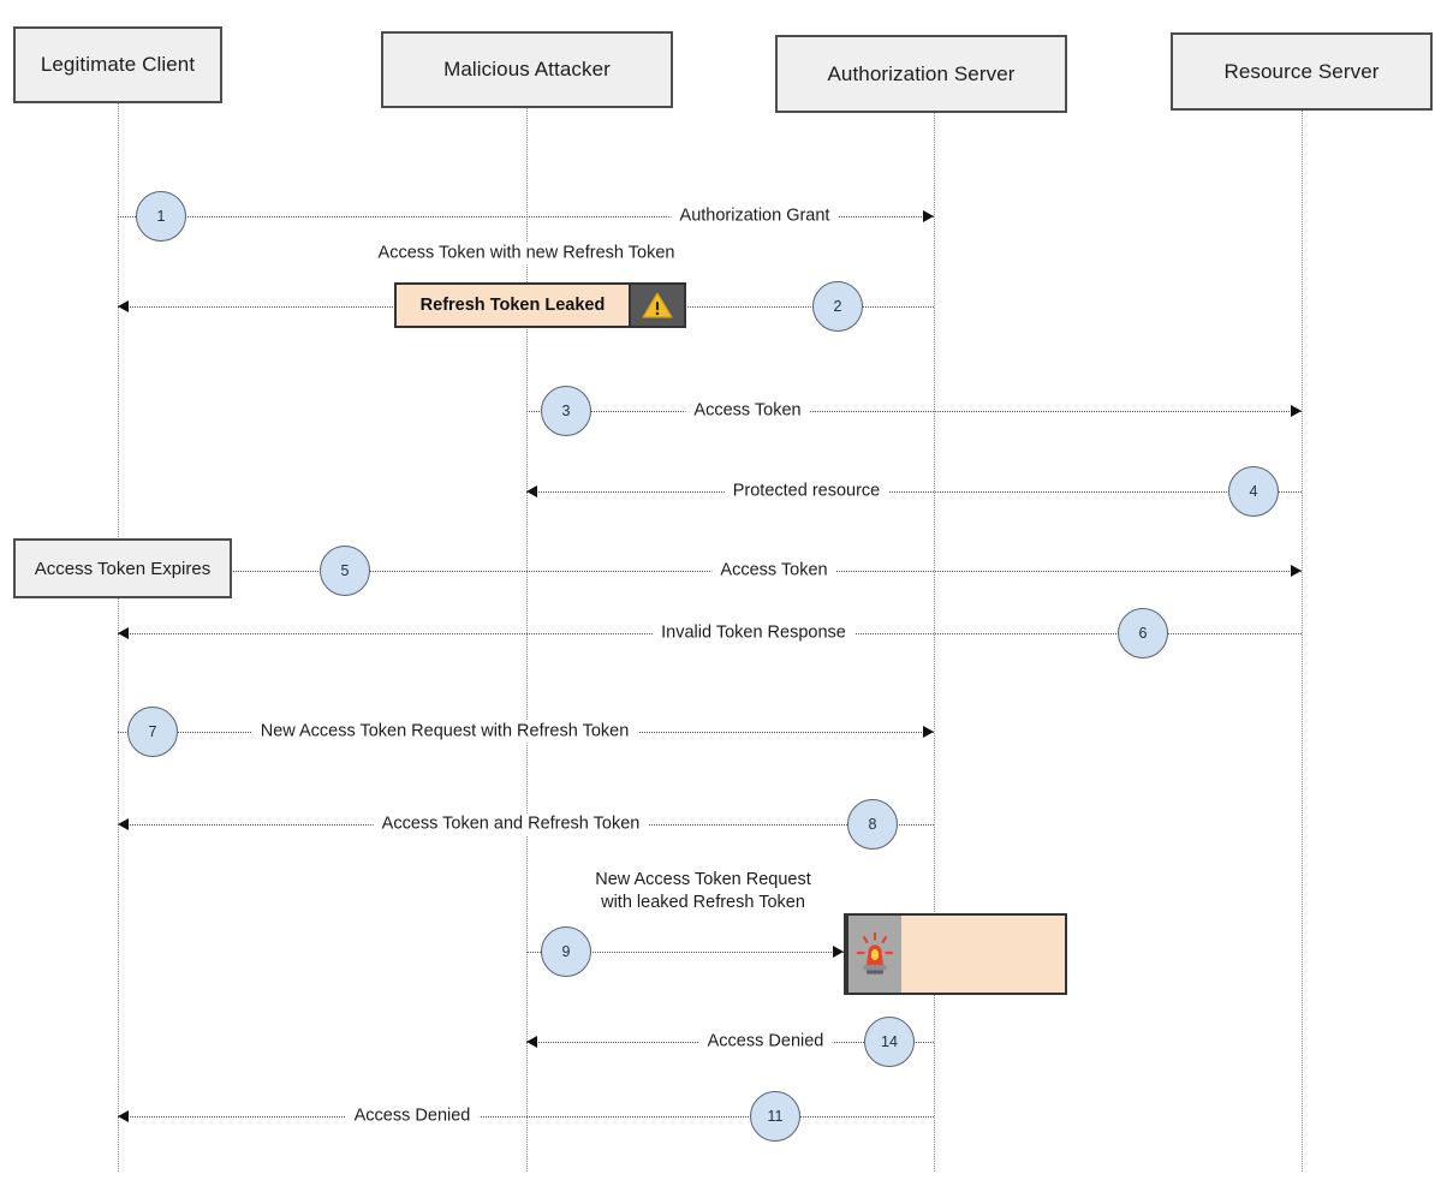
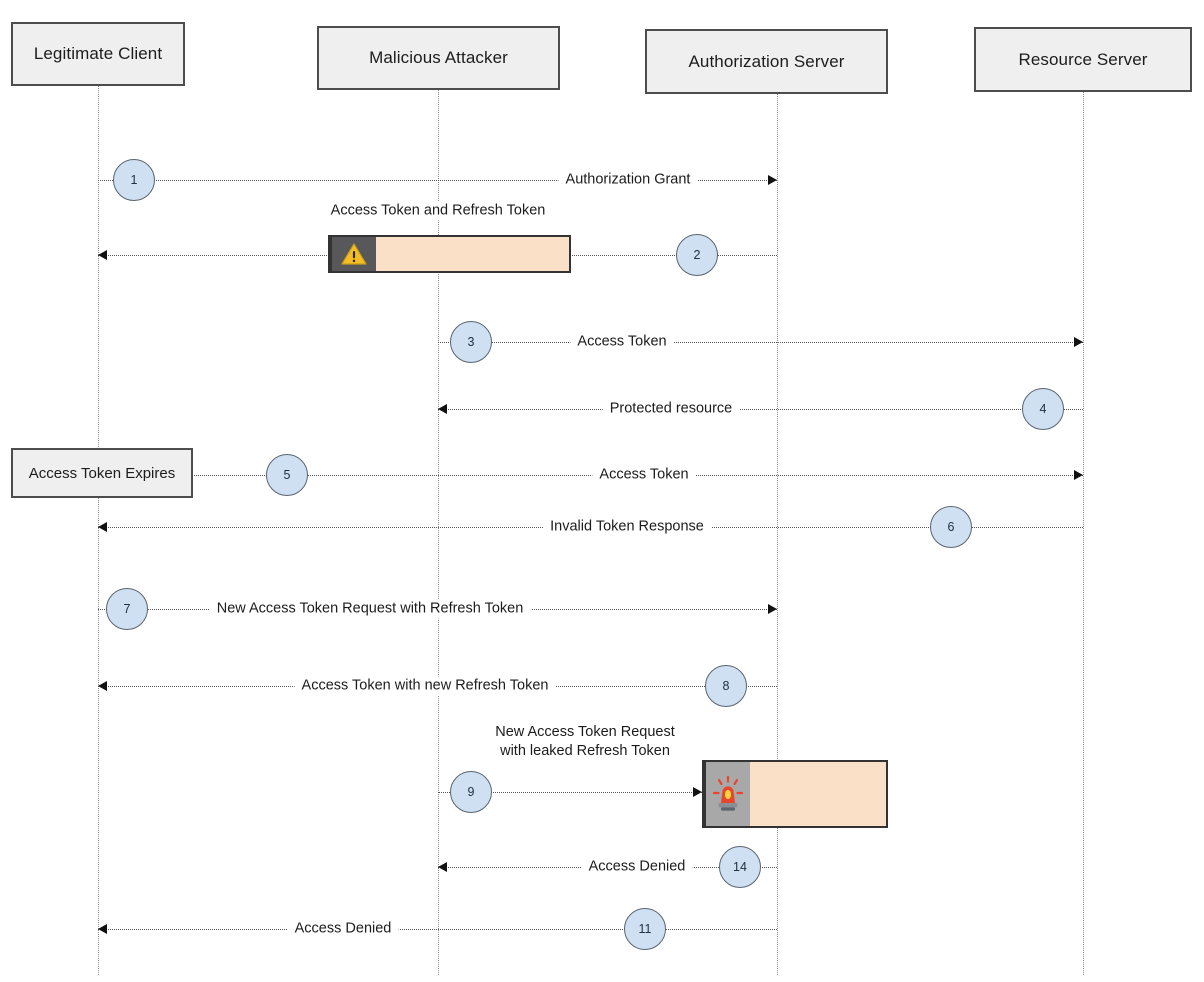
  Authorization Grant
- Access Token with new Refresh Token
+ Access Token and Refresh Token
  Access Token
  Protected resource
  Access Token
  Invalid Token Response
  New Access Token Request with Refresh Token
- Access Token and Refresh Token
+ Access Token with new Refresh Token
  New Access Token Request
  with leaked Refresh Token
  Access Denied
  Access Denied
  Legitimate Client
  Malicious Attacker
  Authorization Server
  Resource Server
  Access Token Expires
- Refresh Token Leaked
  1
  2
  3
  4
  5
  6
  7
  8
  9
  14
  11
